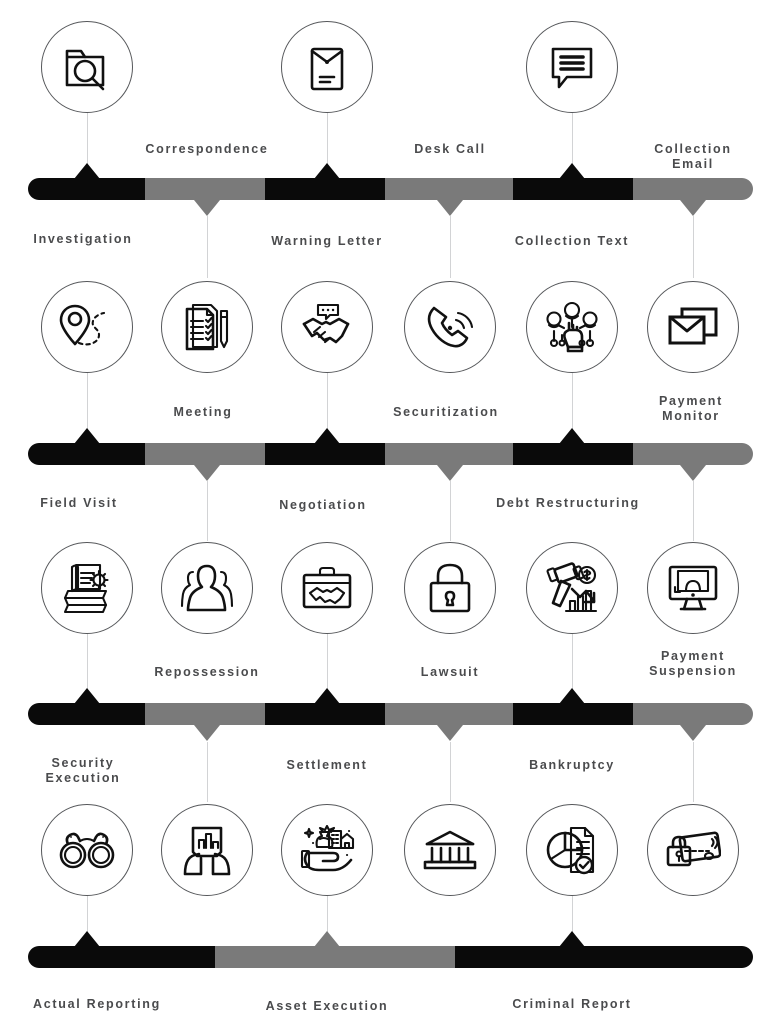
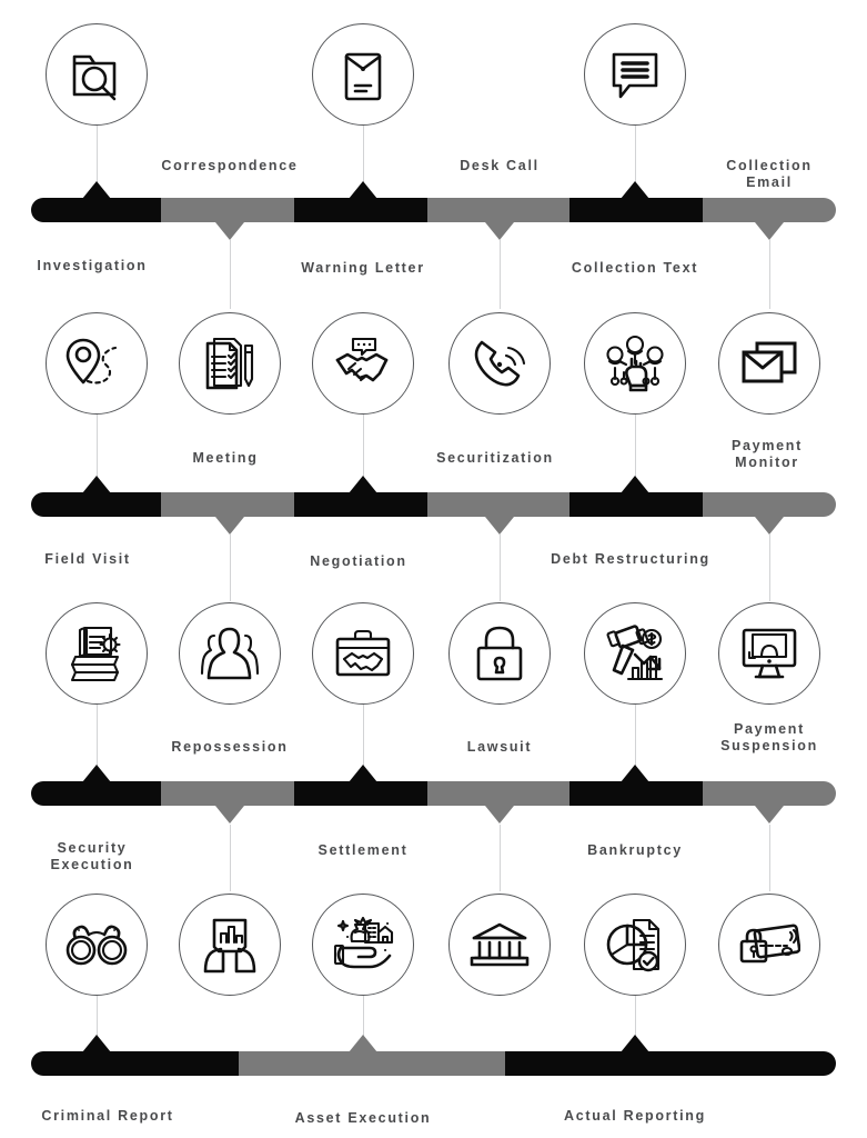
  Correspondence
  Desk Call
  Collection Email
  Investigation
  Warning Letter
  Collection Text
  Meeting
  Securitization
  Payment Monitor
  Field Visit
  Negotiation
  Debt Restructuring
  Repossession
  Lawsuit
  Payment
  Suspension
  Security
  Execution
  Settlement
  Bankruptcy
- Actual Reporting
+ Criminal Report
  Asset Execution
- Criminal Report
+ Actual Reporting
